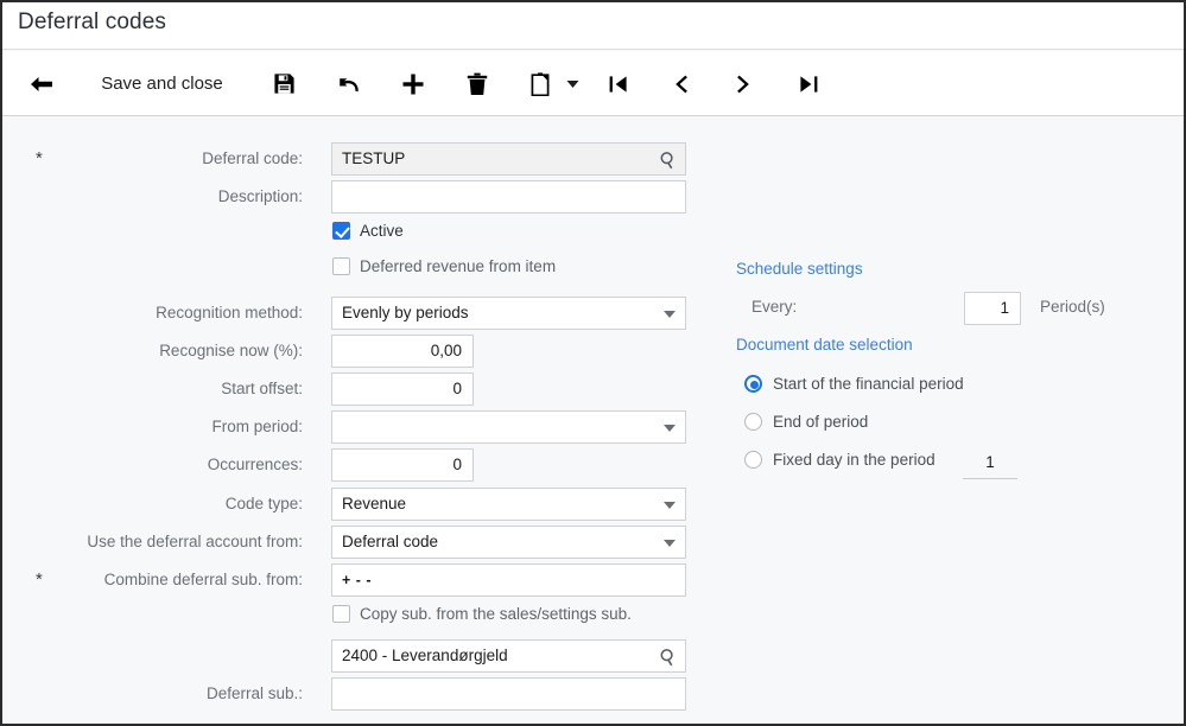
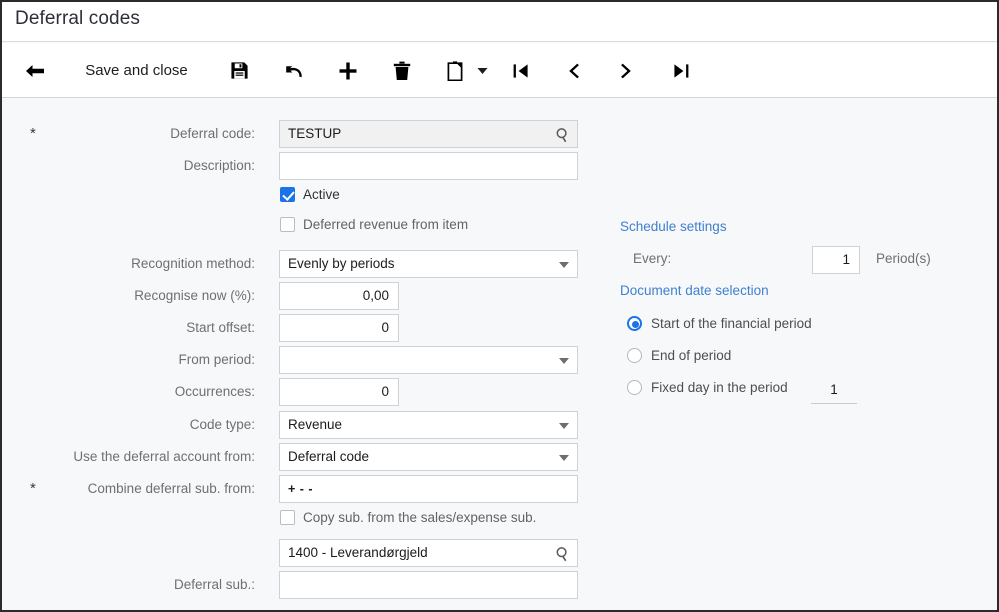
  Deferral codes
  Save and close
  *
  Deferral code:
  TESTUP
  Description:
  Active
  Deferred revenue from item
  Recognition method:
  Evenly by periods
  Recognise now (%):
  0,00
  Start offset:
  0
  From period:
  Occurrences:
  0
  Code type:
  Revenue
  Use the deferral account from:
  Deferral code
  *
  Combine deferral sub. from:
  + - -
- Copy sub. from the sales/settings sub.
+ Copy sub. from the sales/expense sub.
- 2400 - Leverandørgjeld
+ 1400 - Leverandørgjeld
  Deferral sub.:
  Schedule settings
  Every:
  1
  Period(s)
  Document date selection
  Start of the financial period
  End of period
  Fixed day in the period
  1
